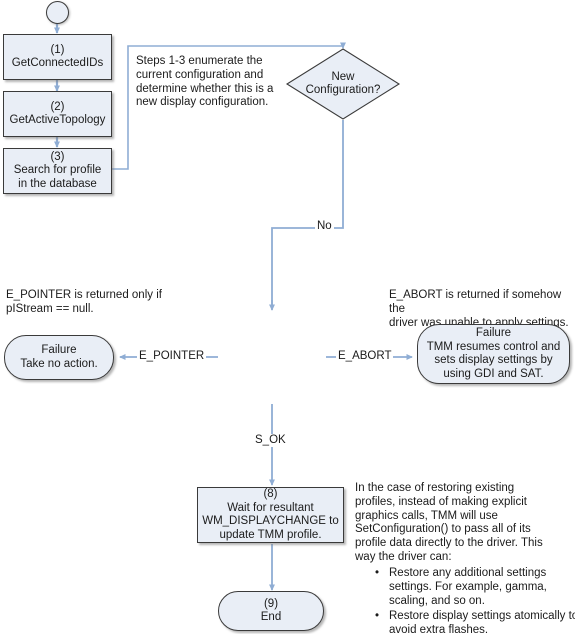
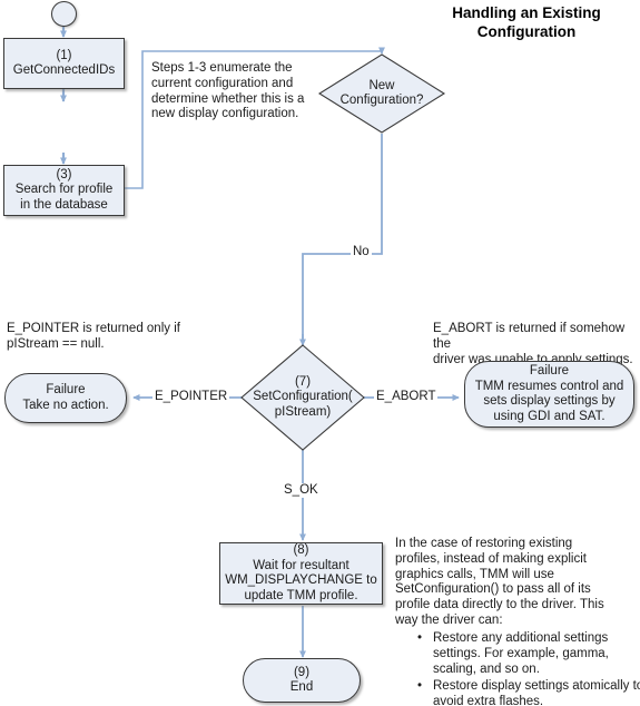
+ Handling an Existing
+ Configuration
  (1)
  GetConnectedIDs
- (2)
- GetActiveTopology
  (3)
  Search for profile
  in the database
  Steps 1-3 enumerate the
  current configuration and
  determine whether this is a
  new display configuration.
  New
  Configuration?
  No
  E_POINTER is returned only if
  pIStream == null.
  E_ABORT is returned if somehow the
  driver was unable to apply settings.
+ (7)
+ SetConfiguration(
+ pIStream)
  E_POINTER
  E_ABORT
  Failure
  Take no action.
  Failure
  TMM resumes control and
  sets display settings by
  using GDI and SAT.
  S_OK
  (8)
  Wait for resultant
  WM_DISPLAYCHANGE to
  update TMM profile.
  (9)
  End
  In the case of restoring existing
  profiles, instead of making explicit
  graphics calls, TMM will use
  SetConfiguration() to pass all of its
  profile data directly to the driver. This
  way the driver can:
  Restore any additional settings settings. For example, gamma, scaling, and so on.
  Restore display settings atomically t avoid extra flashes.
